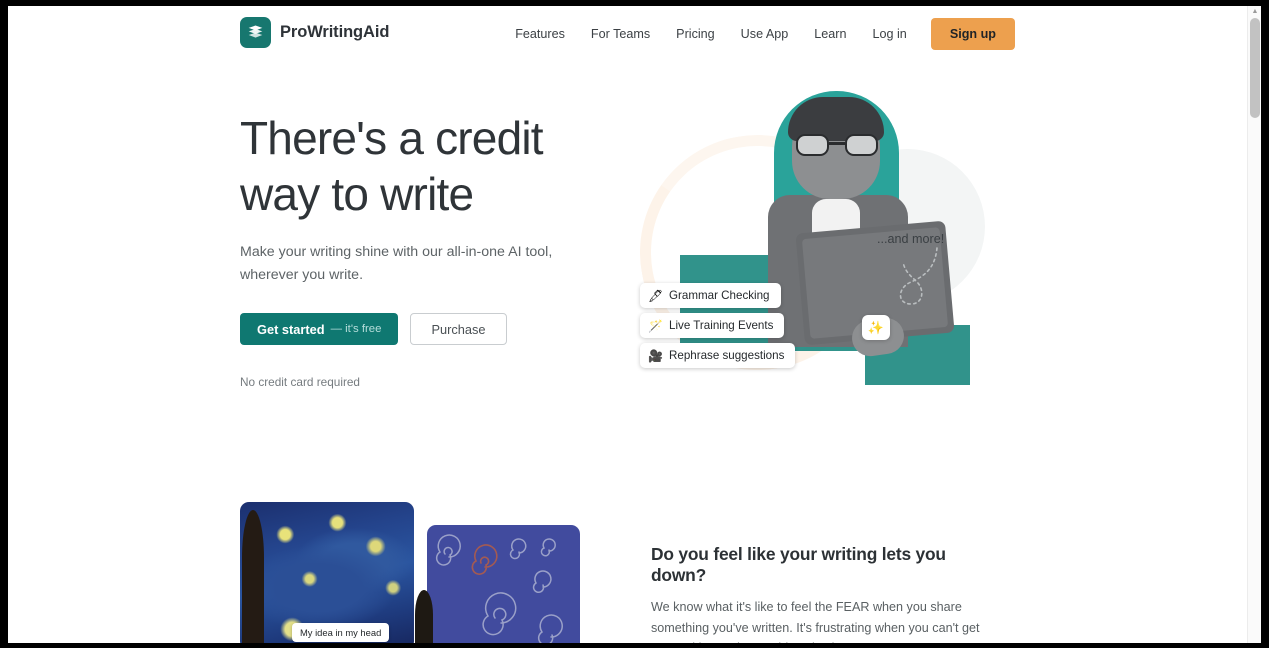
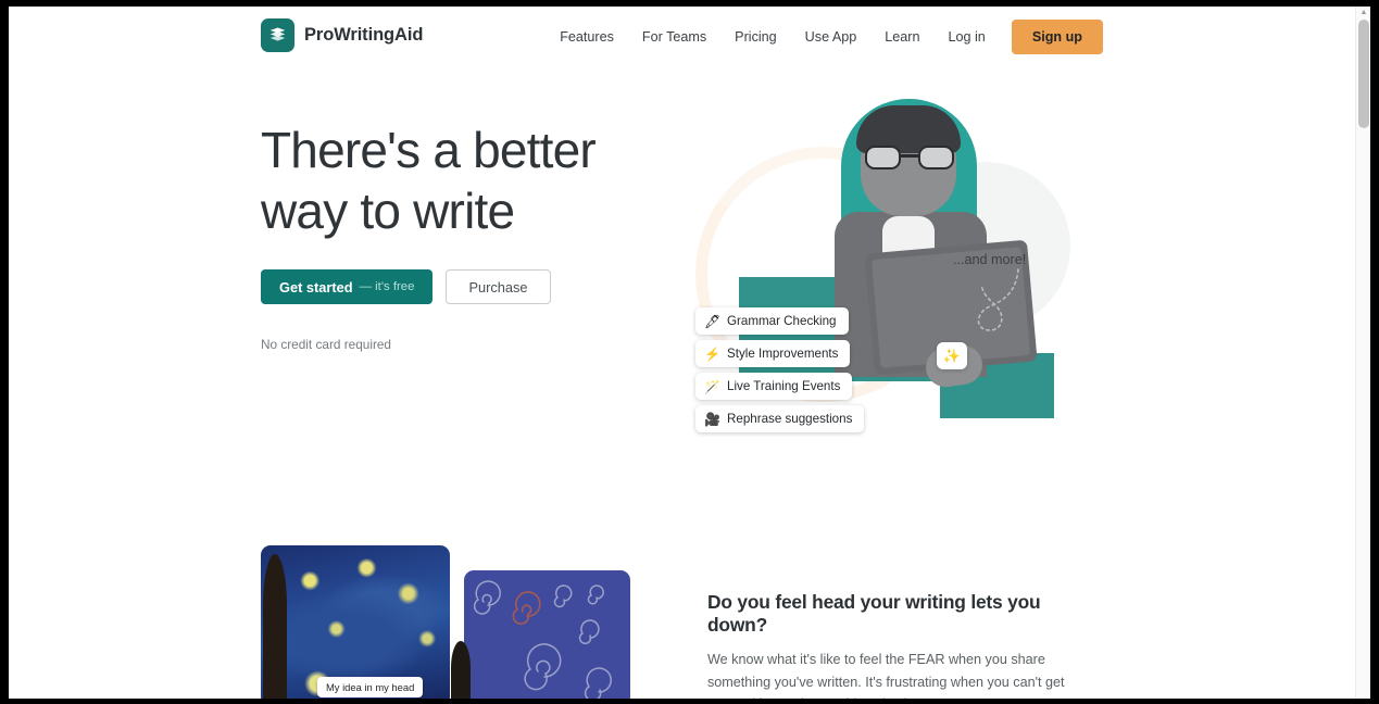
  ProWritingAid
  Features
  For Teams
  Pricing
  Use App
  Learn
  Log in
  Sign up
- There's a credit way to write
+ There's a better way to write
- Make your writing shine with our all-in-one AI tool, wherever you write.
  Get started
  — it's free
  Purchase
  No credit card required
  🖋
  Grammar Checking
+ ⚡
+ Style Improvements
  🪄
  Live Training Events
  🎥
  Rephrase suggestions
  ✨
  ...and more!
  My idea in my head
- Do you feel like your writing lets you down?
+ Do you feel head your writing lets you down?
  We know what it's like to feel the FEAR when you share something you've written. It's frustrating when you can't get
